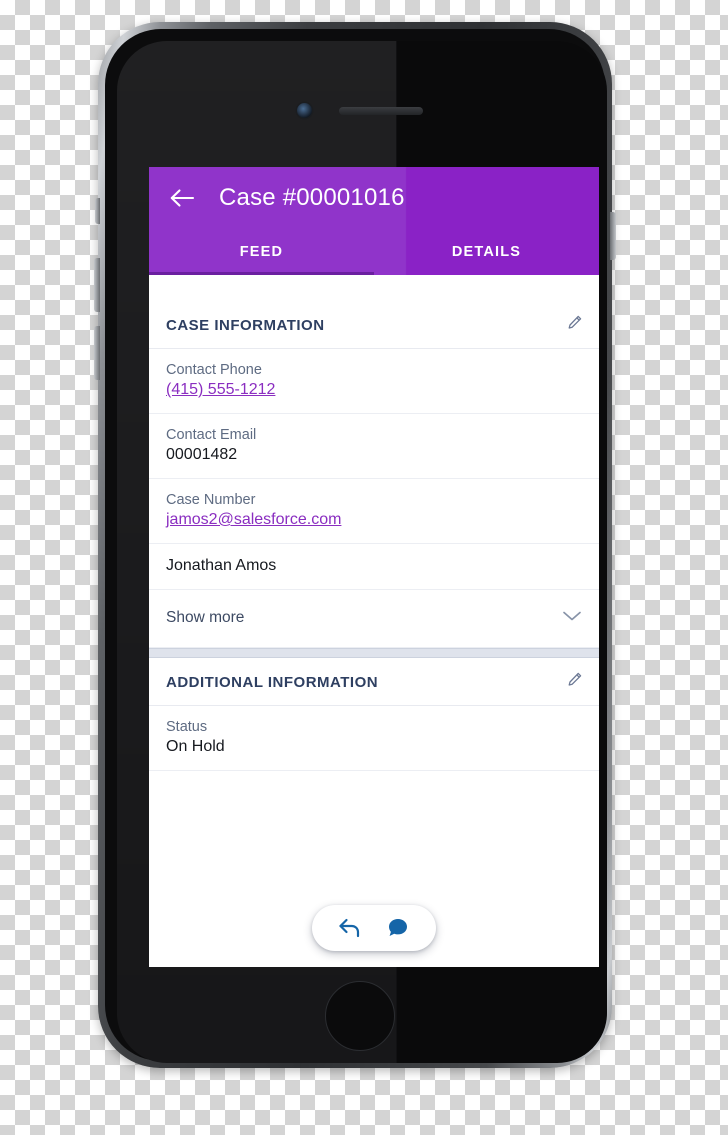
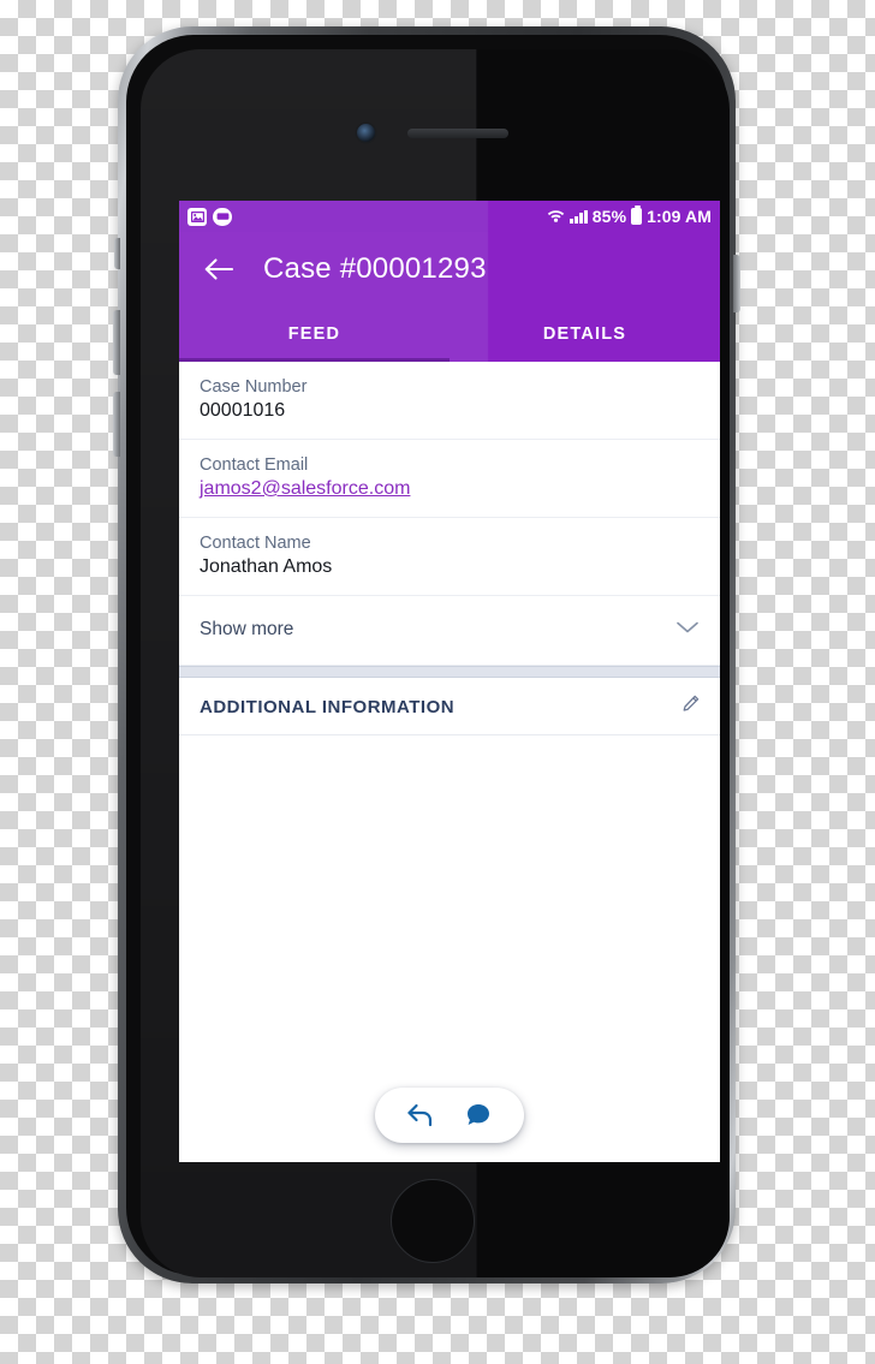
+ 85%
+ 1:09 AM
- Case #00001016
+ Case #00001293
  FEED
  DETAILS
- CASE INFORMATION
- Contact Phone
- (415) 555-1212
- Contact Email
+ Case Number
- 00001482
+ 00001016
- Case Number
+ Contact Email
  jamos2@salesforce.com
+ Contact Name
  Jonathan Amos
  Show more
  ADDITIONAL INFORMATION
- Status
- On Hold
